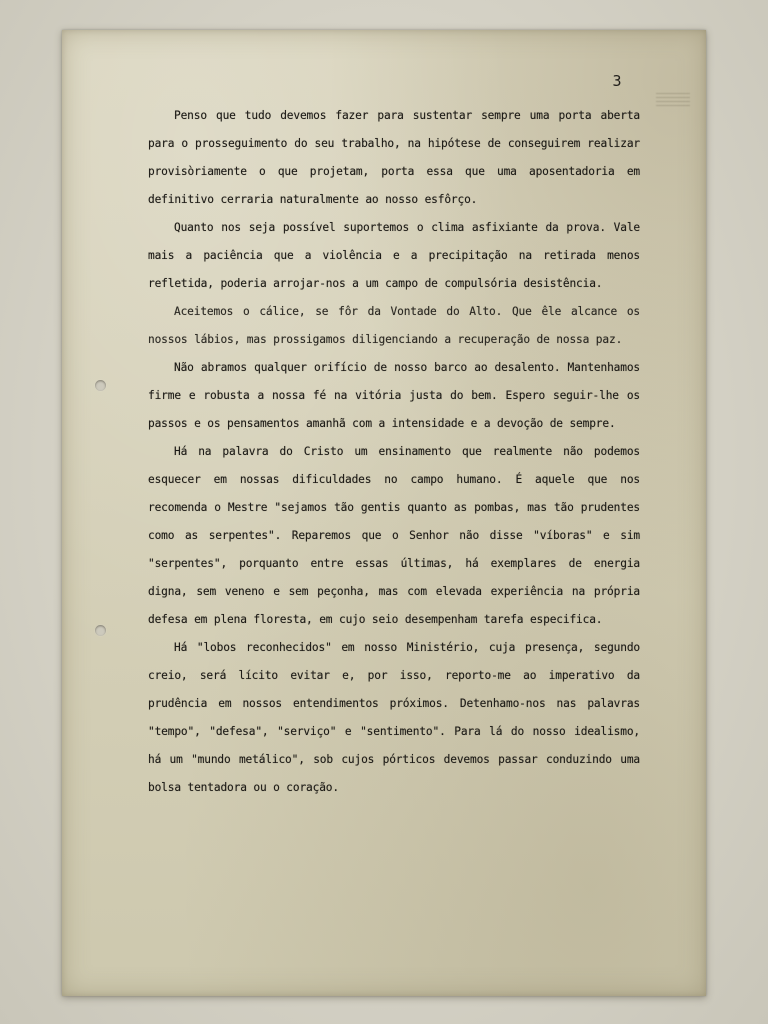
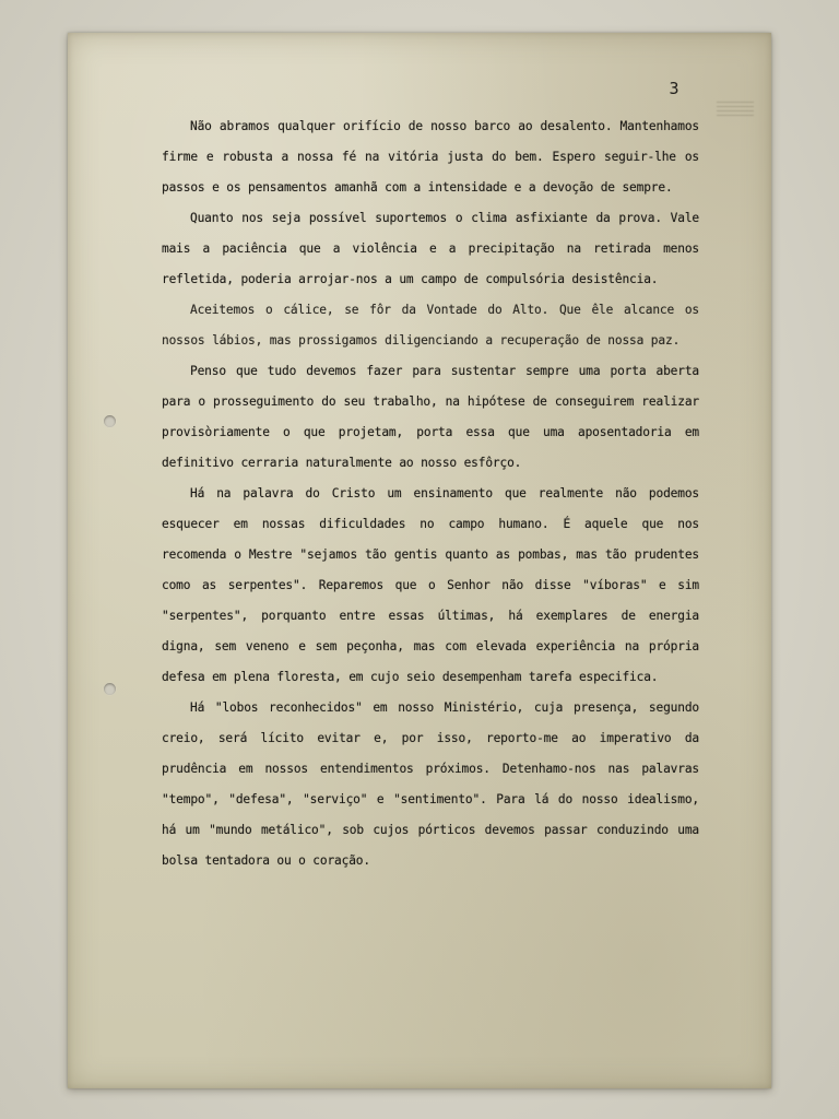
  3
- Penso que tudo devemos fazer para sustentar sempre uma porta aberta para o prosseguimento do seu trabalho, na hipótese de conseguirem realizar provisòriamente o que projetam, porta essa que uma aposentadoria em definitivo cerraria naturalmente ao nosso esfôrço.
+ Não abramos qualquer orifício de nosso barco ao desalento. Mantenhamos firme e robusta a nossa fé na vitória justa do bem. Espero seguir-lhe os passos e os pensamentos amanhã com a intensidade e a devoção de sempre.
  Quanto nos seja possível suportemos o clima asfixiante da prova. Vale mais a paciência que a violência e a precipitação na retirada menos refletida, poderia arrojar-nos a um campo de compulsória desistência.
  Aceitemos o cálice, se fôr da Vontade do Alto. Que êle alcance os nossos lábios, mas prossigamos diligenciando a recuperação de nossa paz.
- Não abramos qualquer orifício de nosso barco ao desalento. Mantenhamos firme e robusta a nossa fé na vitória justa do bem. Espero seguir-lhe os passos e os pensamentos amanhã com a intensidade e a devoção de sempre.
+ Penso que tudo devemos fazer para sustentar sempre uma porta aberta para o prosseguimento do seu trabalho, na hipótese de conseguirem realizar provisòriamente o que projetam, porta essa que uma aposentadoria em definitivo cerraria naturalmente ao nosso esfôrço.
  Há na palavra do Cristo um ensinamento que realmente não podemos esquecer em nossas dificuldades no campo humano. É aquele que nos recomenda o Mestre "sejamos tão gentis quanto as pombas, mas tão prudentes como as serpentes". Reparemos que o Senhor não disse "víboras" e sim "serpentes", porquanto entre essas últimas, há exemplares de energia digna, sem veneno e sem peçonha, mas com elevada experiência na própria defesa em plena floresta, em cujo seio desempenham tarefa especifica.
  Há "lobos reconhecidos" em nosso Ministério, cuja presença, segundo creio, será lícito evitar e, por isso, reporto-me ao imperativo da prudência em nossos entendimentos próximos. Detenhamo-nos nas palavras "tempo", "defesa", "serviço" e "sentimento". Para lá do nosso idealismo, há um "mundo metálico", sob cujos pórticos devemos passar conduzindo uma bolsa tentadora ou o coração.
